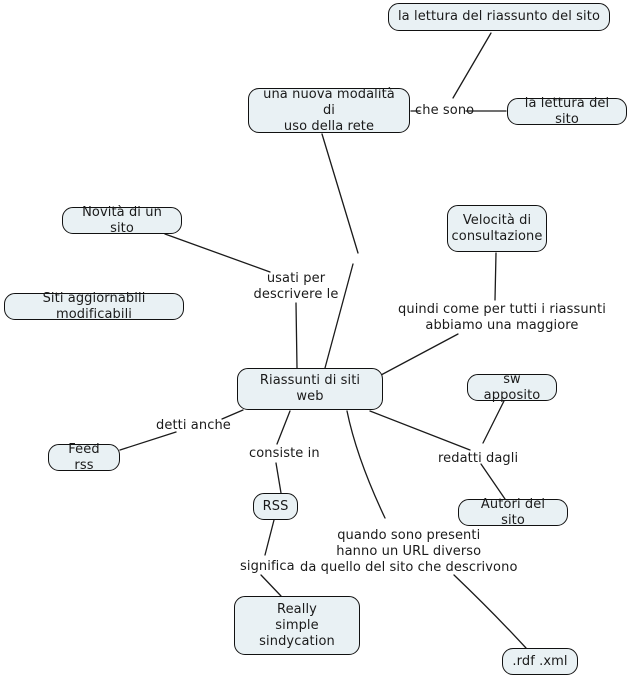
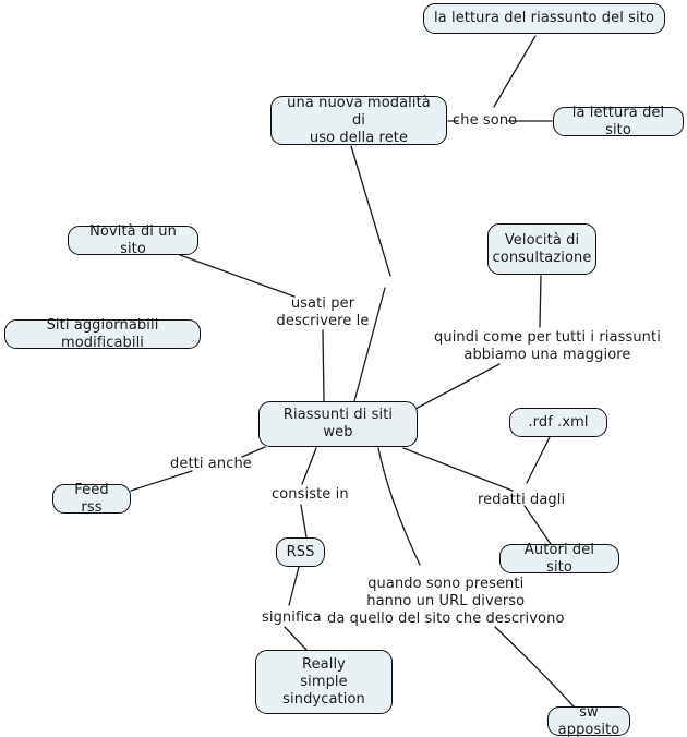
  la lettura del riassunto del sito
  una nuova modalità di
  uso della rete
  la lettura del sito
  Novità di un sito
  Velocità di
  consultazione
  Siti aggiornabili modificabili
  Riassunti di siti web
- sw apposito
+ .rdf .xml
  Feed rss
  Autori del sito
  RSS
  Really
  simple sindycation
- .rdf .xml
+ sw apposito
  che sono
  usati per
  descrivere le
  quindi come per tutti i riassunti
  abbiamo una maggiore
  detti anche
  consiste in
  redatti dagli
  quando sono presenti
  hanno un URL diverso
  da quello del sito che descrivono
  significa
